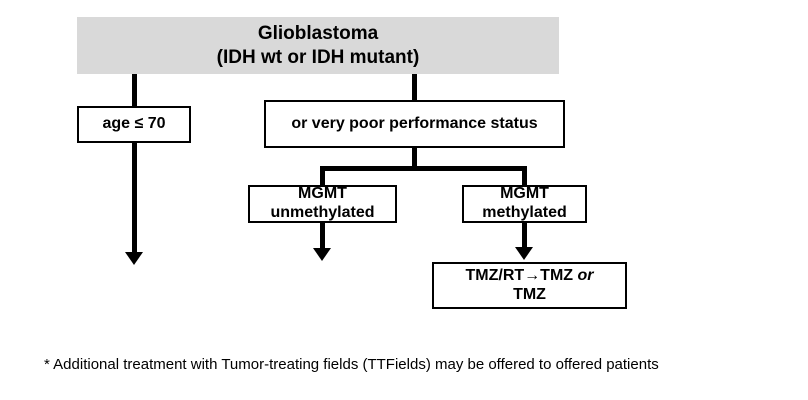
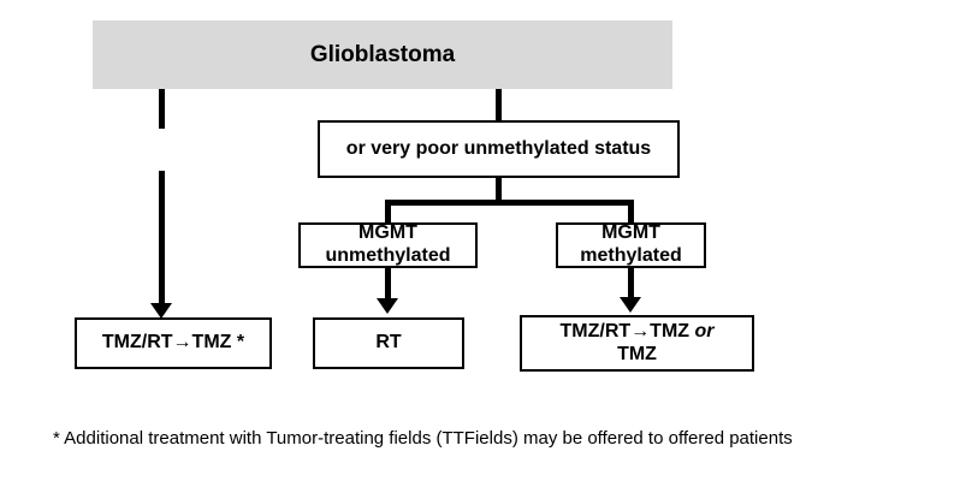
  Glioblastoma
- (IDH wt or IDH mutant)
- age ≤ 70
- or very poor performance status
+ or very poor unmethylated status
  MGMT
  unmethylated
  MGMT
  methylated
+ TMZ/RT→TMZ *
+ RT
  TMZ/RT→TMZ or
  TMZ
  * Additional treatment with Tumor-treating fields (TTFields) may be offered to offered patients
